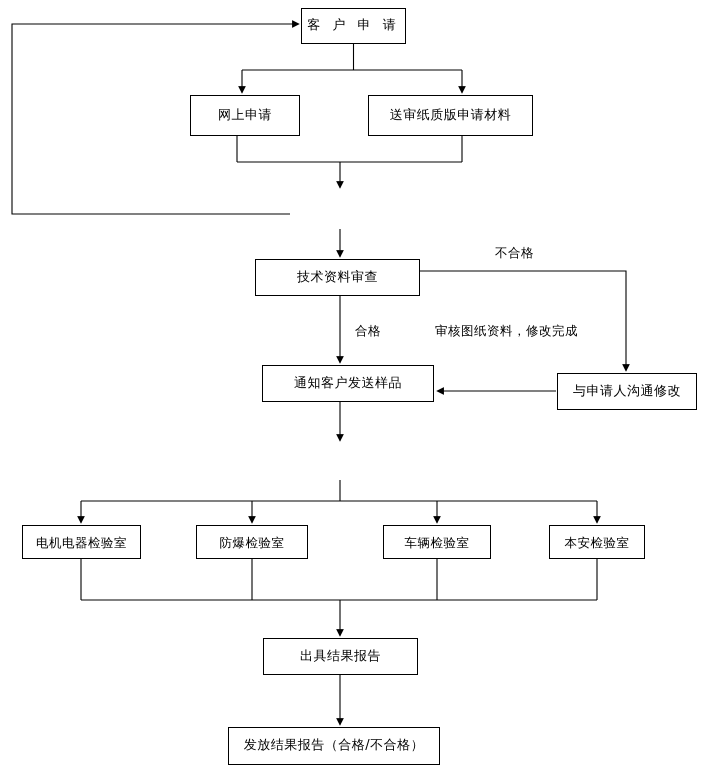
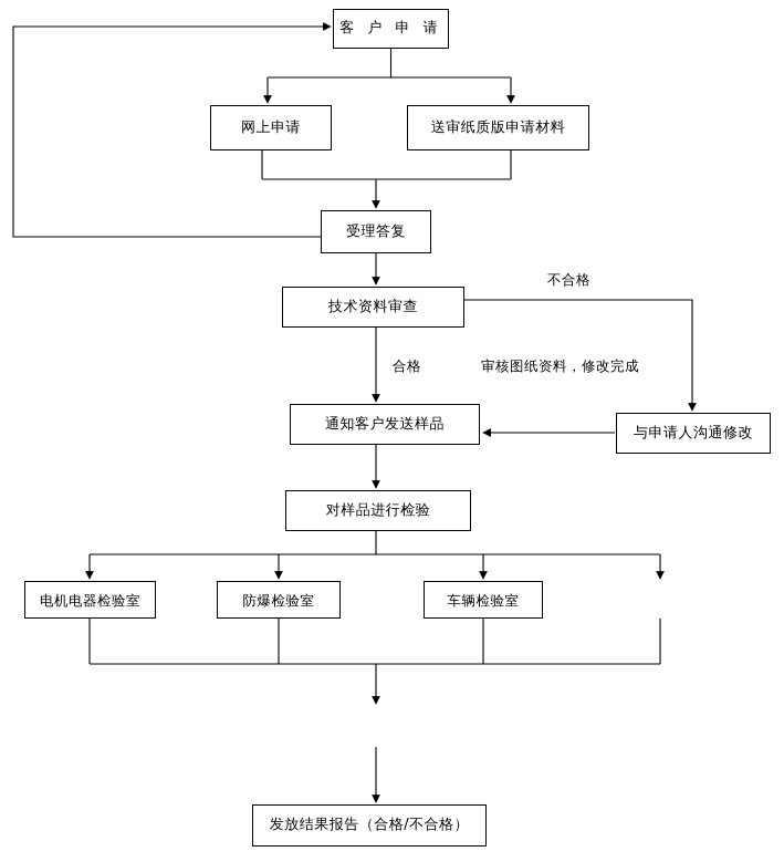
  客 户 申 请
  网上申请
  送审纸质版申请材料
+ 受理答复
  技术资料审查
  通知客户发送样品
  与申请人沟通修改
+ 对样品进行检验
  电机电器检验室
  防爆检验室
  车辆检验室
- 本安检验室
- 出具结果报告
  发放结果报告（合格/不合格）
  不合格
  合格
  审核图纸资料，修改完成
